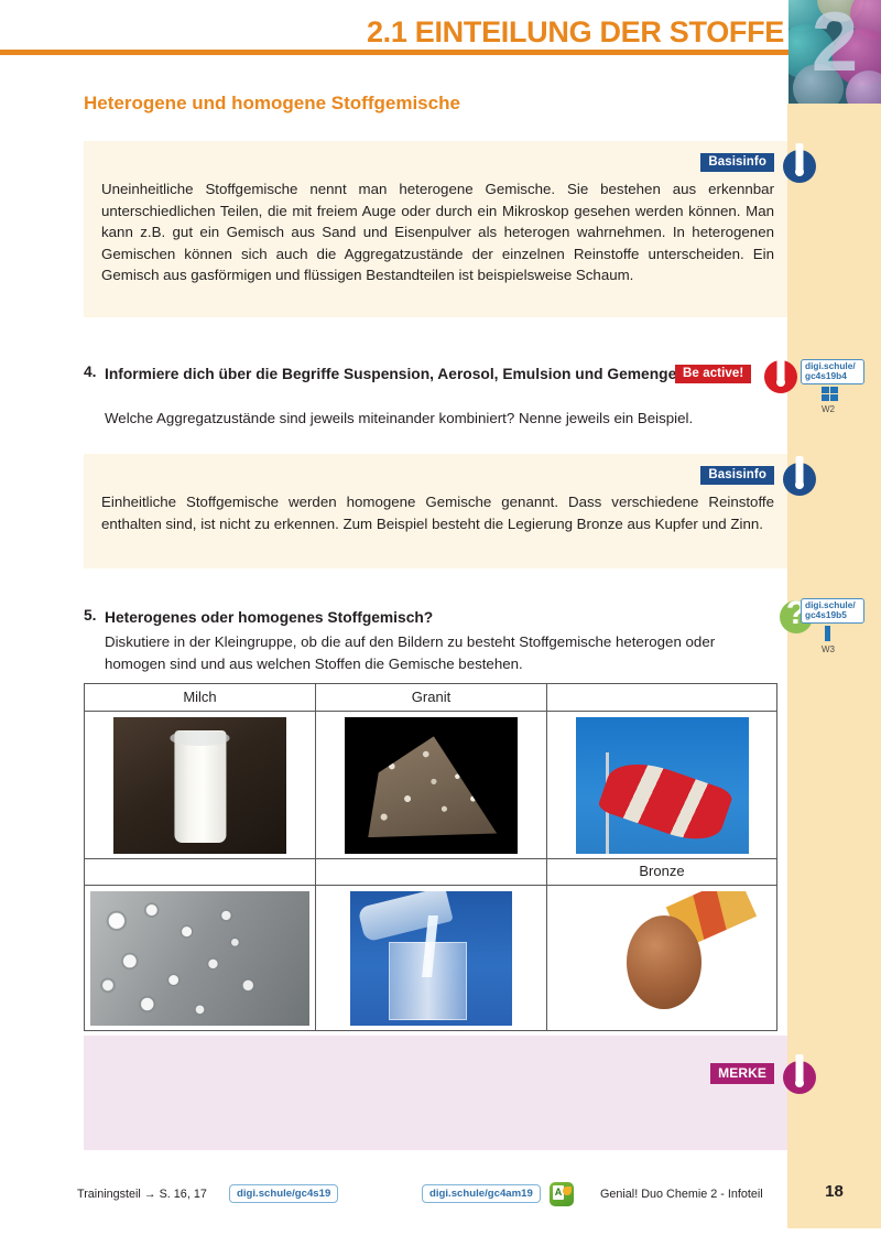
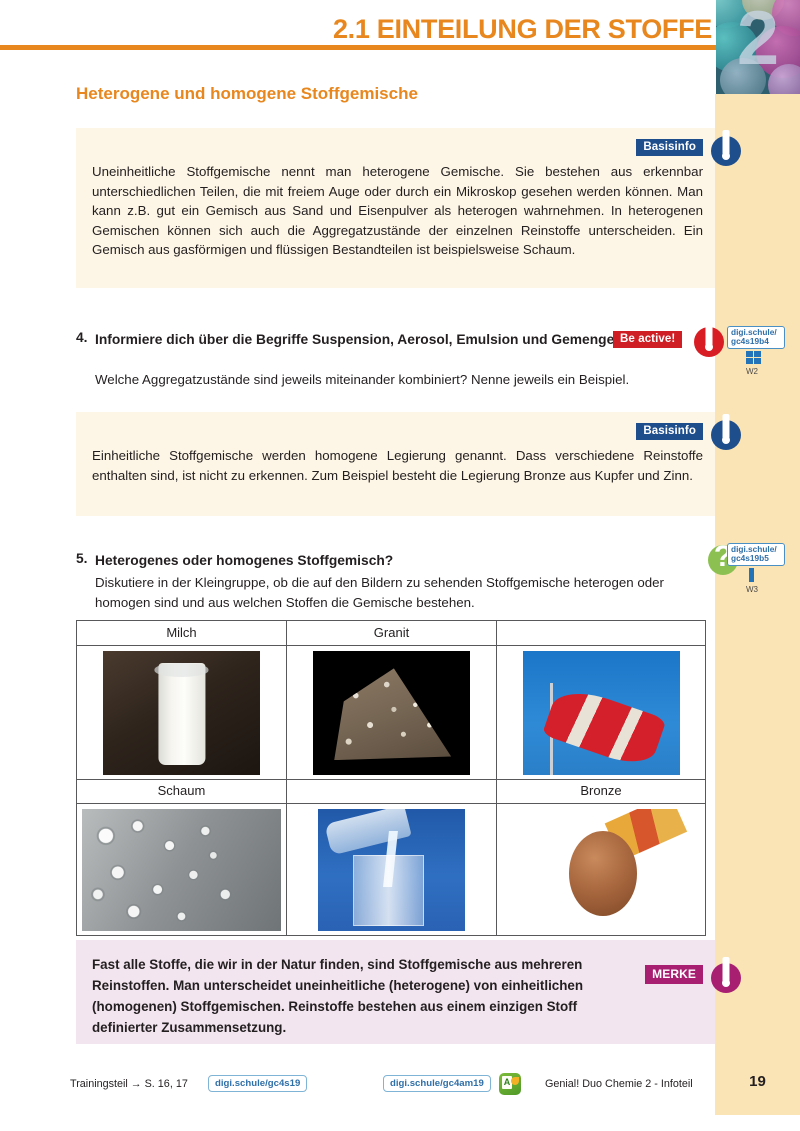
  2.1 EINTEILUNG DER STOFFE
  2
  Heterogene und homogene Stoffgemische
  Basisinfo
  Uneinheitliche Stoffgemische nennt man heterogene Gemische. Sie bestehen aus erkennbar unterschiedlichen Teilen, die mit freiem Auge oder durch ein Mikroskop gesehen werden können. Man kann z.B. gut ein Gemisch aus Sand und Eisenpulver als heterogen wahrnehmen. In heterogenen Gemischen können sich auch die Aggregatzustände der einzelnen Reinstoffe unterscheiden. Ein Gemisch aus gasförmigen und flüssigen Bestandteilen ist beispielsweise Schaum.
  4.
  Informiere dich über die Begriffe Suspension, Aerosol, Emulsion und Gemenge
  Welche Aggregatzustände sind jeweils miteinander kombiniert? Nenne jeweils ein Beispiel.
  Be active!
  digi.schule/
  gc4s19b4
  W2
  Basisinfo
- Einheitliche Stoffgemische werden homogene Gemische genannt. Dass verschiedene Reinstoffe enthalten sind, ist nicht zu erkennen. Zum Beispiel besteht die Legierung Bronze aus Kupfer und Zinn.
+ Einheitliche Stoffgemische werden homogene Legierung genannt. Dass verschiedene Reinstoffe enthalten sind, ist nicht zu erkennen. Zum Beispiel besteht die Legierung Bronze aus Kupfer und Zinn.
  5.
  Heterogenes oder homogenes Stoffgemisch?
- Diskutiere in der Kleingruppe, ob die auf den Bildern zu besteht Stoffgemische heterogen oder homogen sind und aus welchen Stoffen die Gemische bestehen.
+ Diskutiere in der Kleingruppe, ob die auf den Bildern zu sehenden Stoffgemische heterogen oder homogen sind und aus welchen Stoffen die Gemische bestehen.
  ?
  digi.schule/
  gc4s19b5
  W3
  Milch
  Granit
+ Schaum
  Bronze
+ Fast alle Stoffe, die wir in der Natur finden, sind Stoffgemische aus mehreren Reinstoffen. Man unterscheidet uneinheitliche (heterogene) von einheitlichen (homogenen) Stoffgemischen. Reinstoffe bestehen aus einem einzigen Stoff definierter Zusammensetzung.
  MERKE
  Trainingsteil → S. 16, 17
  digi.schule/gc4s19
  digi.schule/gc4am19
  A
  Genial! Duo Chemie 2 - Infoteil
- 18
+ 19
